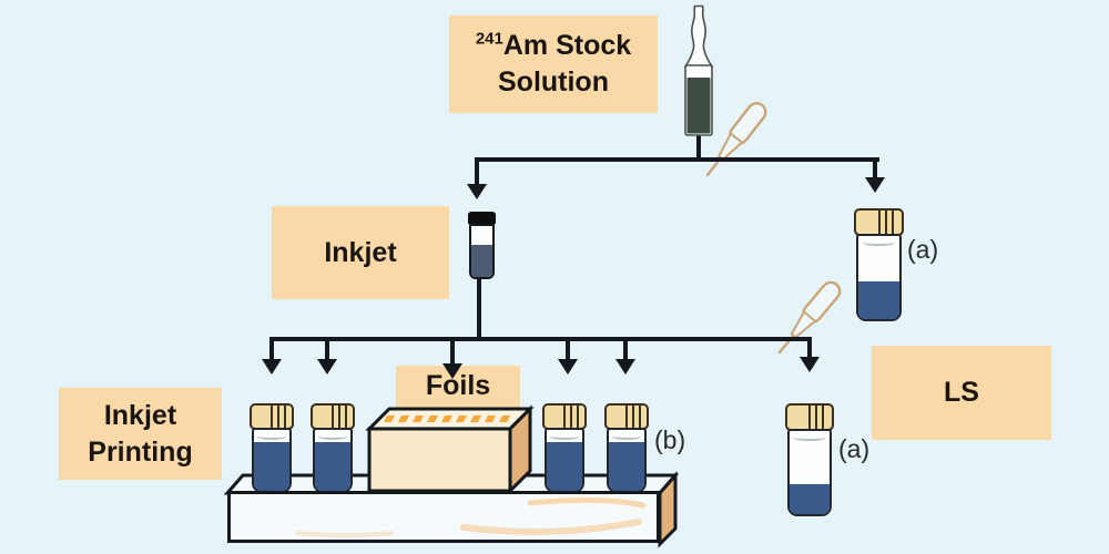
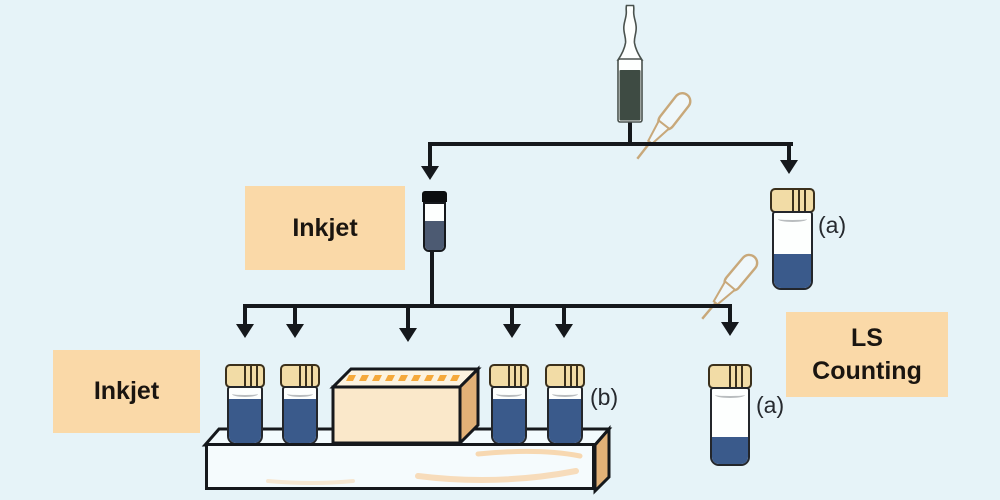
- Foils
- 241Am Stock
- Solution
  Inkjet
  Inkjet
- Printing
  LS
+ Counting
  (a)
  (a)
  (b)
